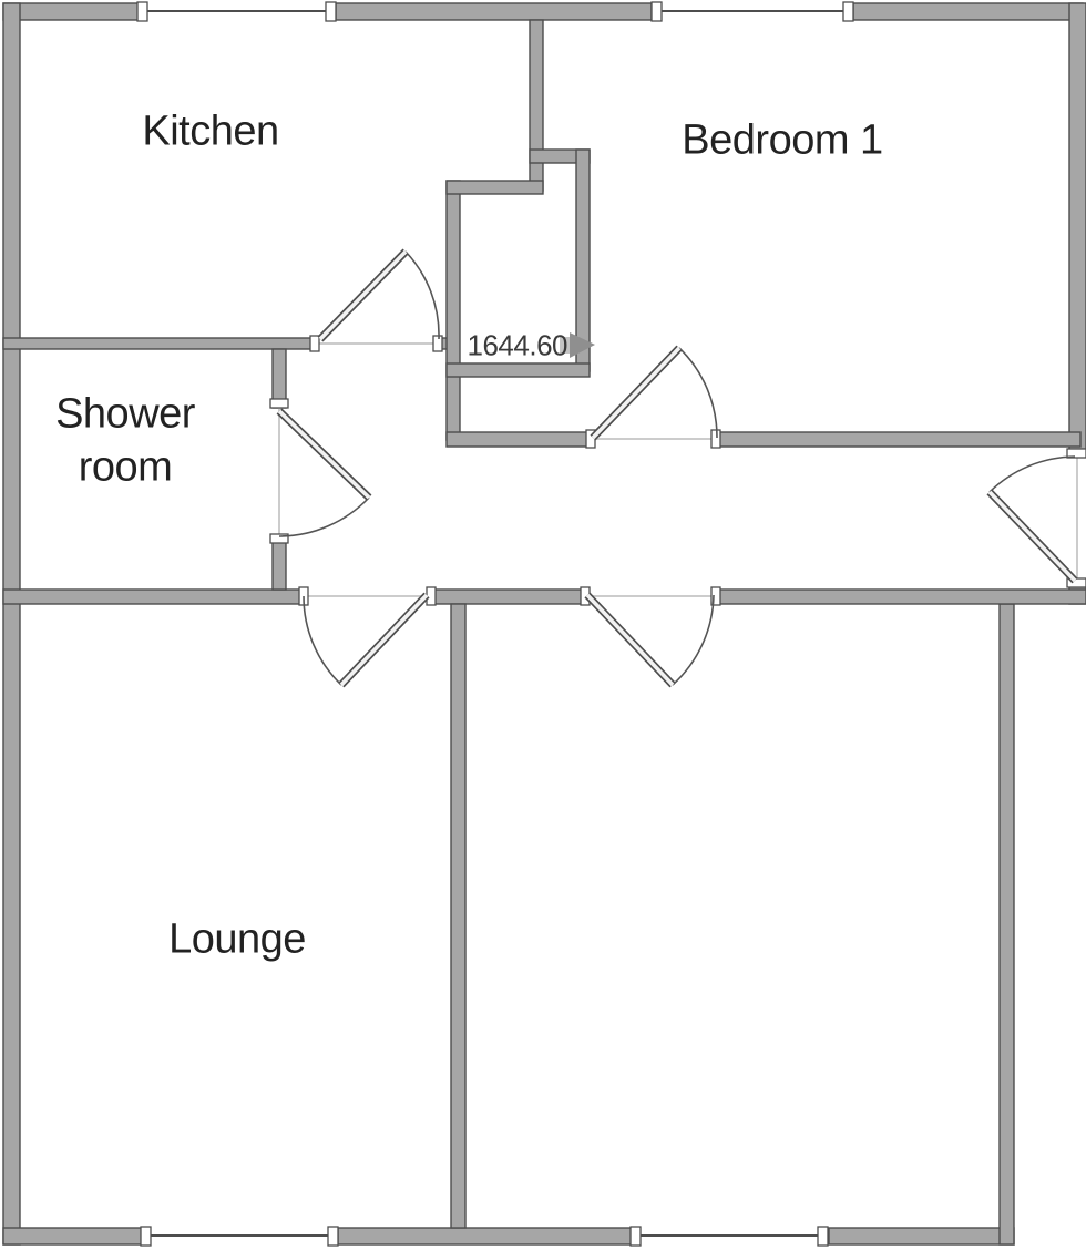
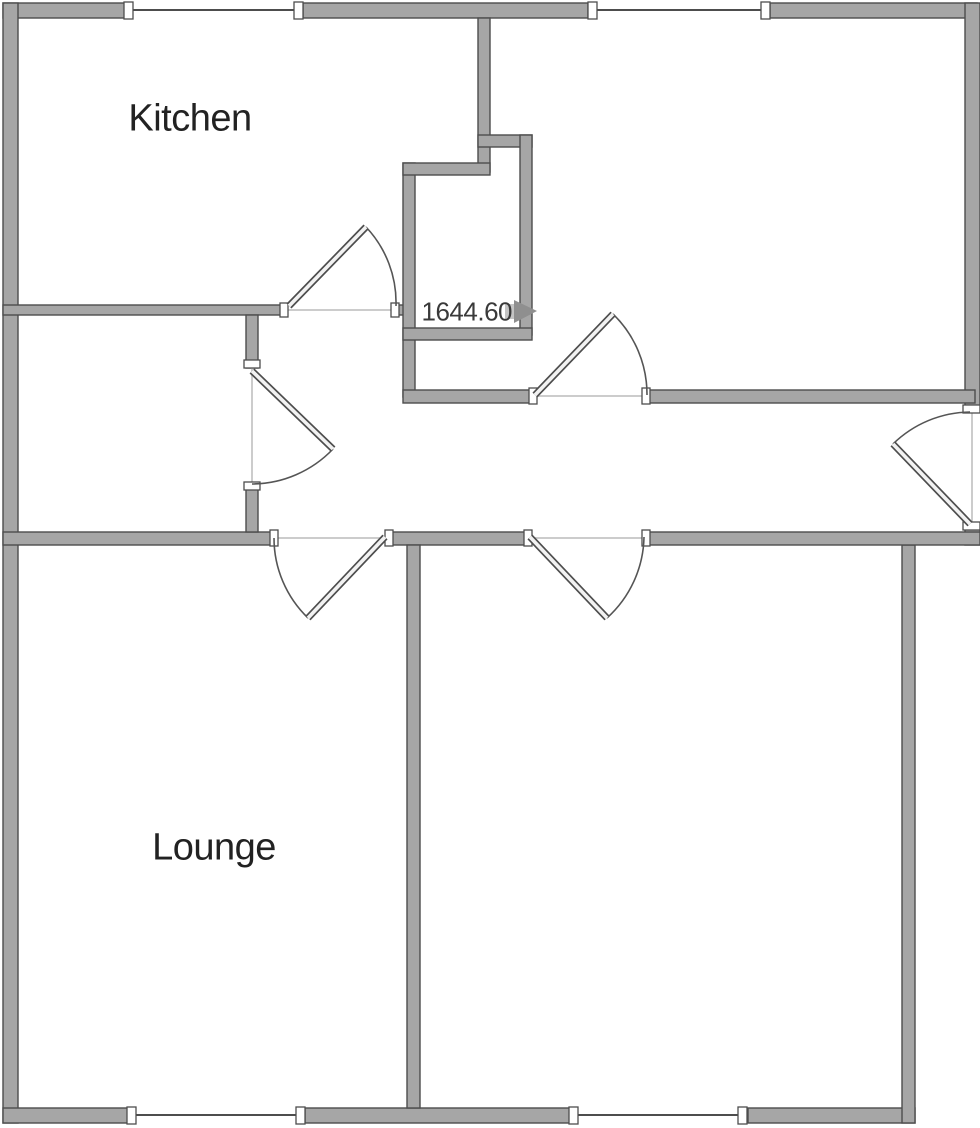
  Kitchen
- Bedroom 1
- Shower
- room
  Lounge
  1644.60
